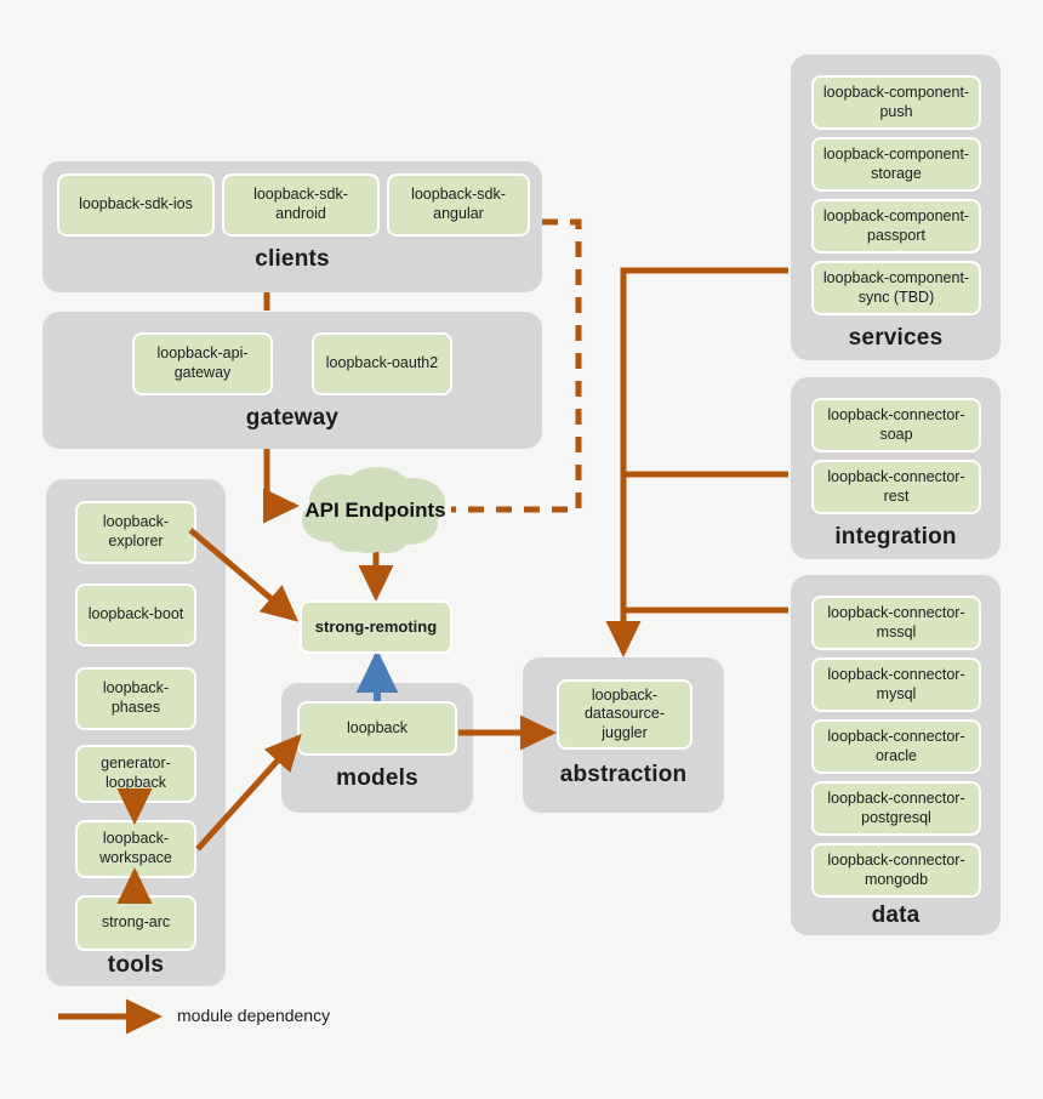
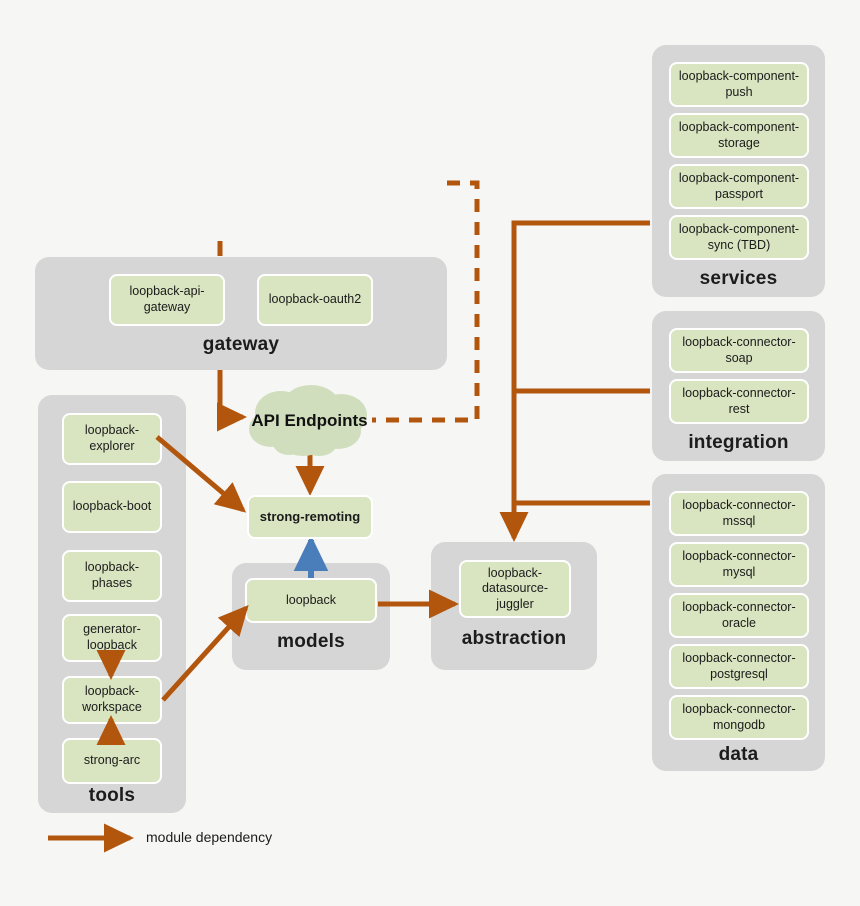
- loopback-sdk-ios
- loopback-sdk-android
- loopback-sdk-angular
- clients
  loopback-api-gateway
  loopback-oauth2
  gateway
  loopback-explorer
  loopback-boot
  loopback-phases
  generator-loopback
  loopback-workspace
  strong-arc
  tools
  loopback
  models
  loopback-datasource-juggler
  abstraction
  loopback-component-push
  loopback-component-storage
  loopback-component-passport
  loopback-component-sync (TBD)
  services
  loopback-connector-soap
  loopback-connector-rest
  integration
  loopback-connector-mssql
  loopback-connector-mysql
  loopback-connector-oracle
  loopback-connector-postgresql
  loopback-connector-mongodb
  data
  API Endpoints
  strong-remoting
  module dependency
